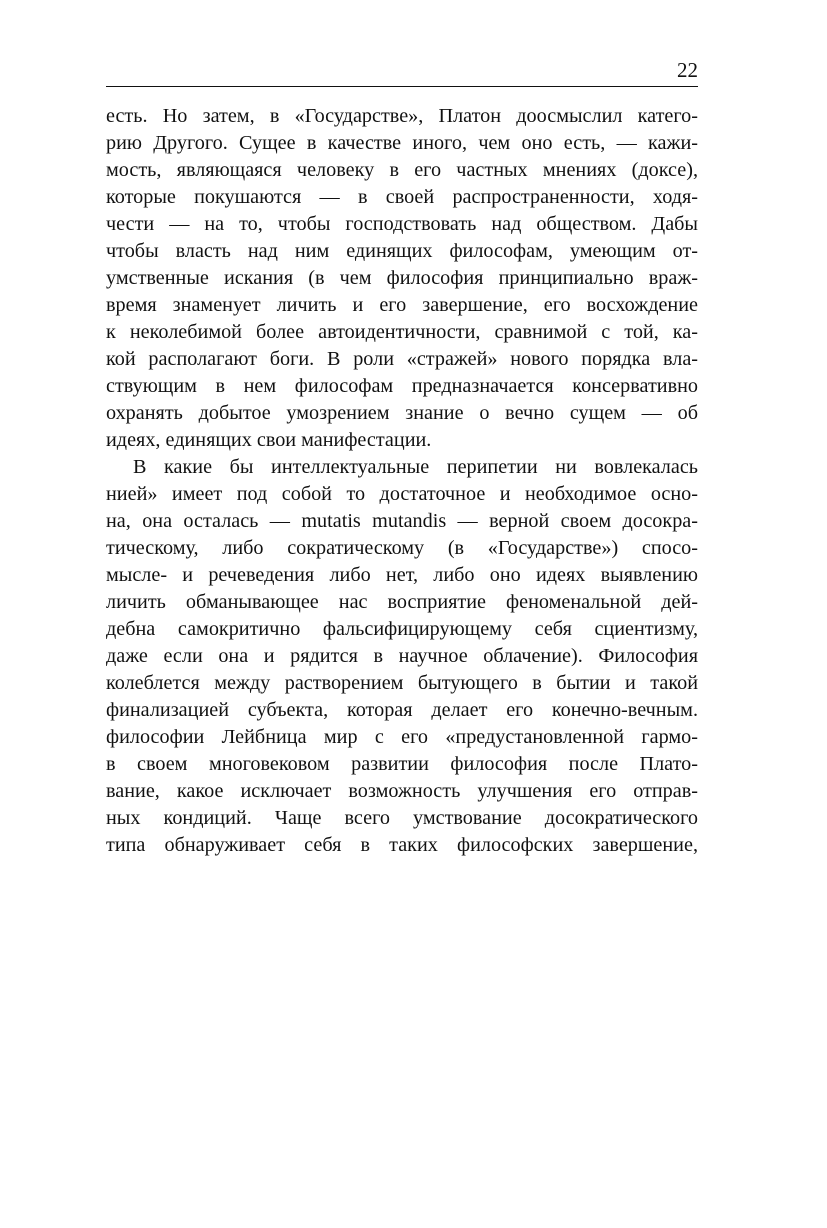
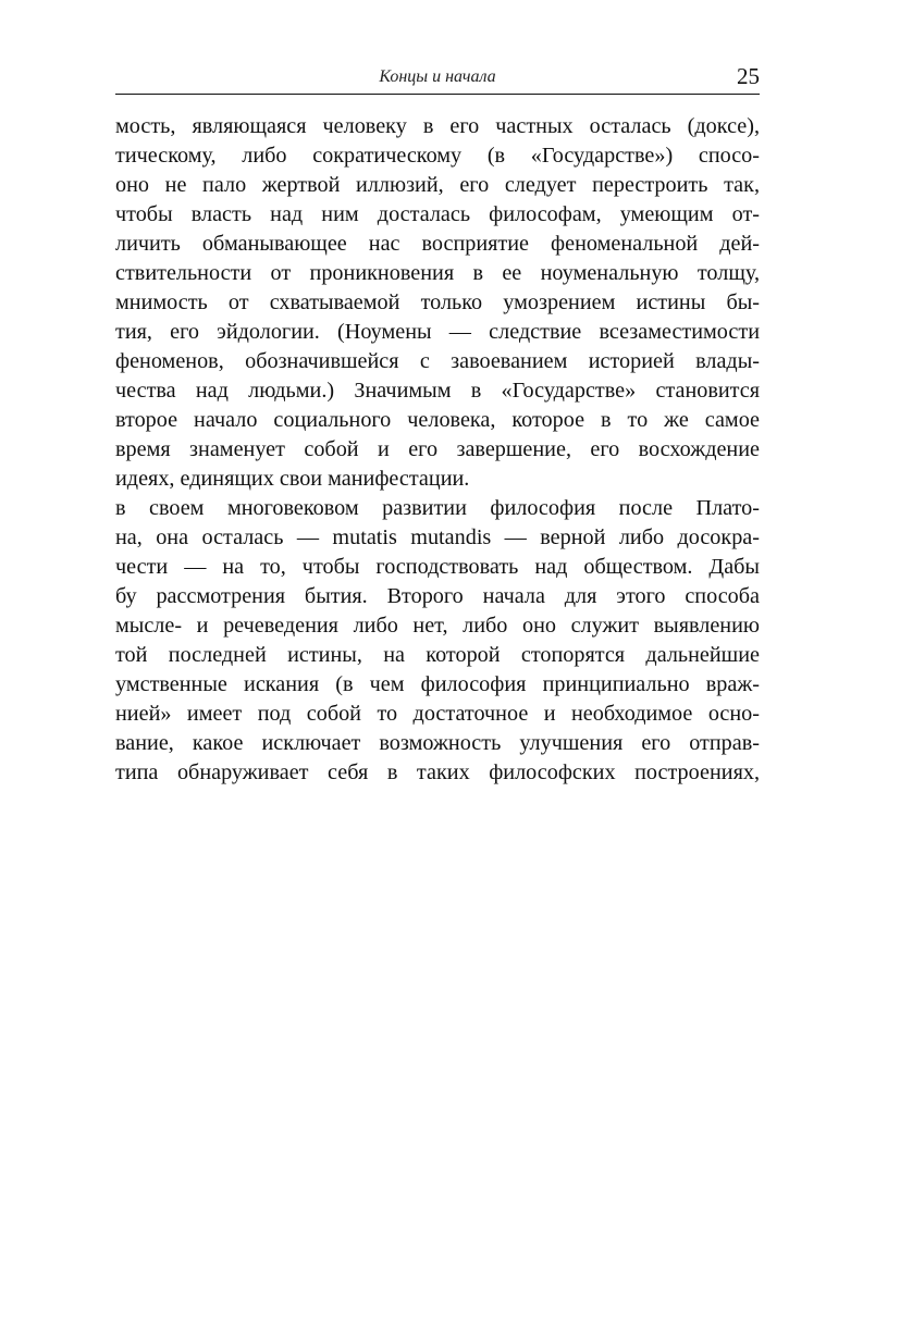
+ Концы и начала
- 22
+ 25
- есть. Но затем, в «Государстве», Платон доосмыслил катего-
- рию Другого. Сущее в качестве иного, чем оно есть, — кажи-
- мость, являющаяся человеку в его частных мнениях (доксе),
+ мость, являющаяся человеку в его частных осталась (доксе),
- которые покушаются — в своей распространенности, ходя-
- чести — на то, чтобы господствовать над обществом. Дабы
+ тическому, либо сократическому (в «Государстве») спосо-
+ оно не пало жертвой иллюзий, его следует перестроить так,
- чтобы власть над ним единящих философам, умеющим от-
+ чтобы власть над ним досталась философам, умеющим от-
- умственные искания (в чем философия принципиально враж-
+ личить обманывающее нас восприятие феноменальной дей-
+ ствительности от проникновения в ее ноуменальную толщу,
+ мнимость от схватываемой только умозрением истины бы-
+ тия, его эйдологии. (Ноумены — следствие всезаместимости
+ феноменов, обозначившейся с завоеванием историей влады-
+ чества над людьми.) Значимым в «Государстве» становится
+ второе начало социального человека, которое в то же самое
- время знаменует личить и его завершение, его восхождение
+ время знаменует собой и его завершение, его восхождение
- к неколебимой более автоидентичности, сравнимой с той, ка-
- кой располагают боги. В роли «стражей» нового порядка вла-
- ствующим в нем философам предназначается консервативно
- охранять добытое умозрением знание о вечно сущем — об
  идеях, единящих свои манифестации.
- В какие бы интеллектуальные перипетии ни вовлекалась
- нией» имеет под собой то достаточное и необходимое осно-
+ в своем многовековом развитии философия после Плато-
- на, она осталась — mutatis mutandis — верной своем досокра-
+ на, она осталась — mutatis mutandis — верной либо досокра-
- тическому, либо сократическому (в «Государстве») спосо-
+ чести — на то, чтобы господствовать над обществом. Дабы
+ бу рассмотрения бытия. Второго начала для этого способа
- мысле- и речеведения либо нет, либо оно идеях выявлению
+ мысле- и речеведения либо нет, либо оно служит выявлению
+ той последней истины, на которой стопорятся дальнейшие
- личить обманывающее нас восприятие феноменальной дей-
+ умственные искания (в чем философия принципиально враж-
- дебна самокритично фальсифицирующему себя сциентизму,
- даже если она и рядится в научное облачение). Философия
- колеблется между растворением бытующего в бытии и такой
- финализацией субъекта, которая делает его конечно-вечным.
- философии Лейбница мир с его «предустановленной гармо-
- в своем многовековом развитии философия после Плато-
+ нией» имеет под собой то достаточное и необходимое осно-
  вание, какое исключает возможность улучшения его отправ-
- ных кондиций. Чаще всего умствование досократического
- типа обнаруживает себя в таких философских завершение,
+ типа обнаруживает себя в таких философских построениях,
